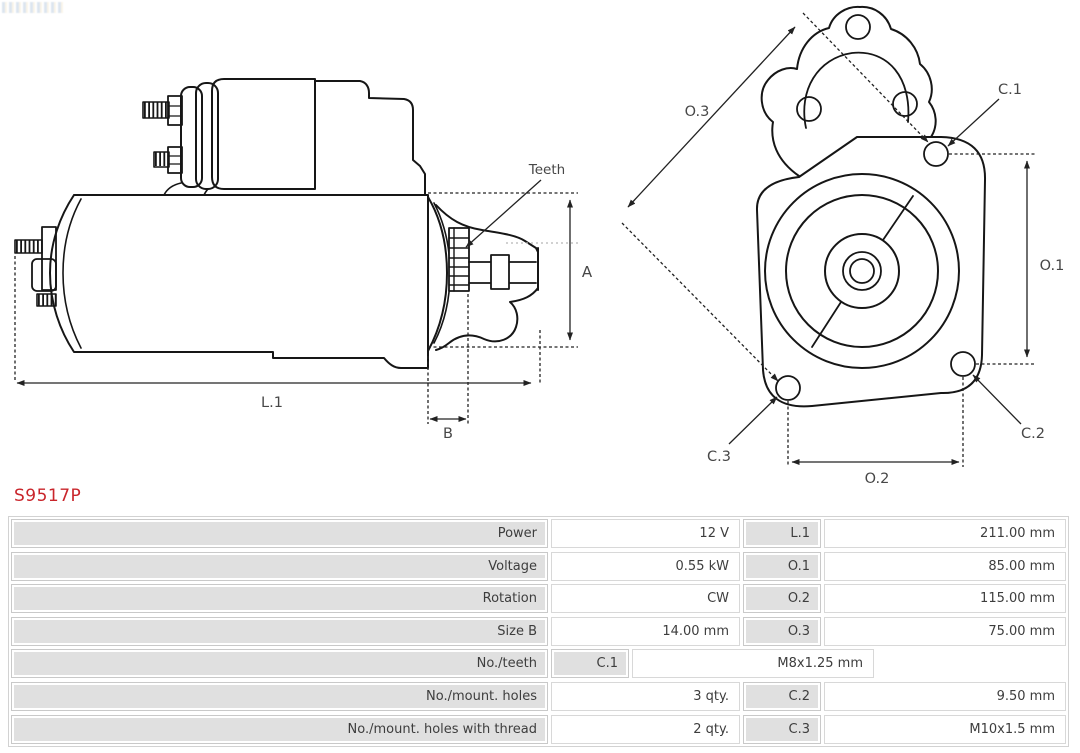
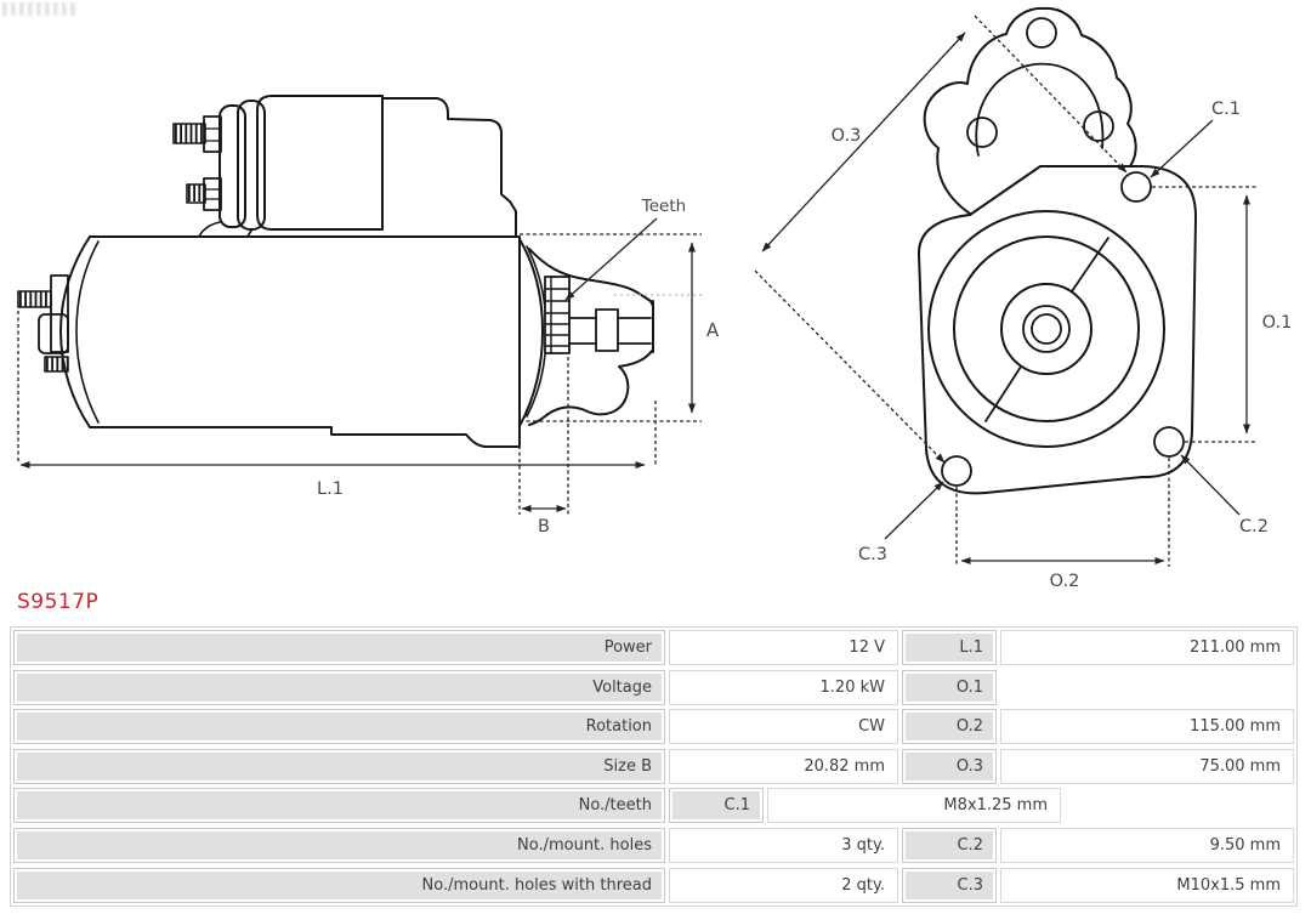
  Teeth
  A
  L.1
  B
  O.3
  C.1
  O.1
  C.2
  C.3
  O.2
  S9517P
  Power
  12 V
  L.1
  211.00 mm
  Voltage
- 0.55 kW
+ 1.20 kW
  O.1
- 85.00 mm
  Rotation
  CW
  O.2
  115.00 mm
  Size B
- 14.00 mm
+ 20.82 mm
  O.3
  75.00 mm
  No./teeth
  C.1
  M8x1.25 mm
  No./mount. holes
  3 qty.
  C.2
  9.50 mm
  No./mount. holes with thread
  2 qty.
  C.3
  M10x1.5 mm
